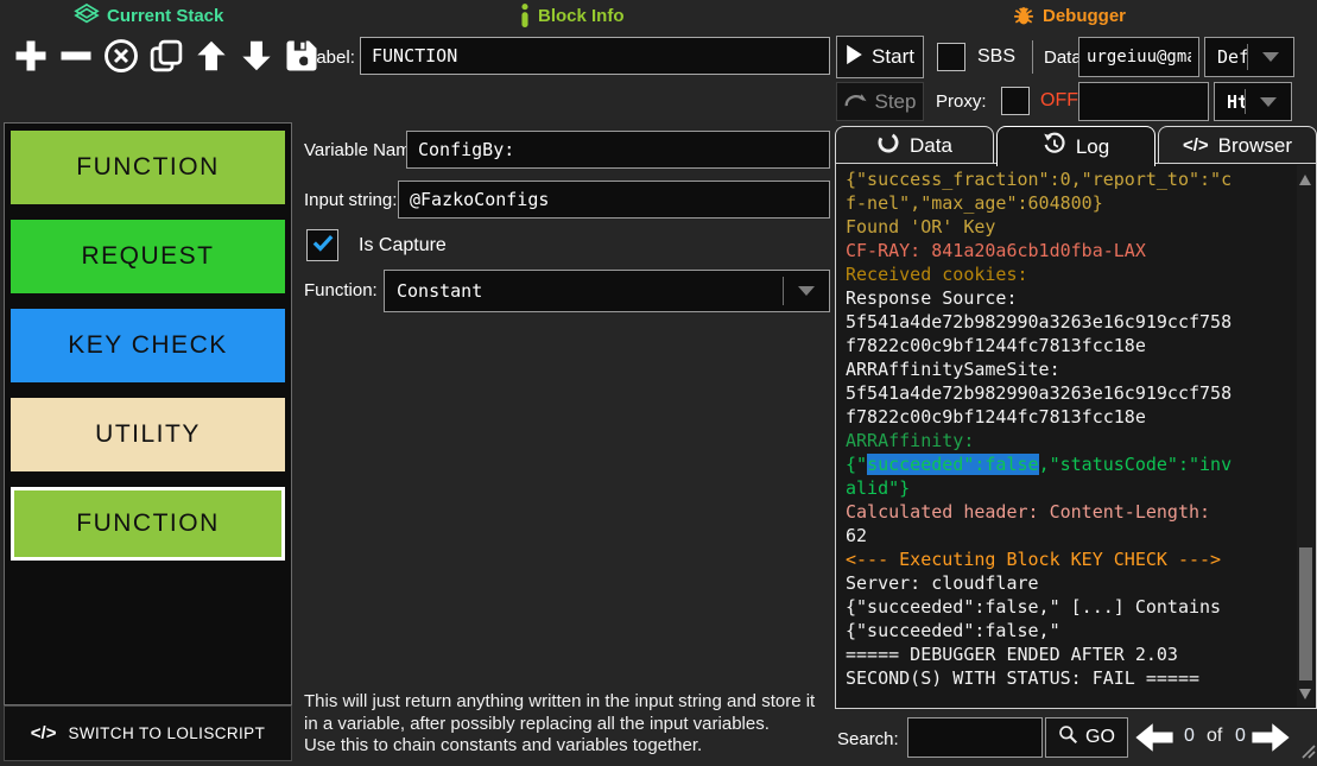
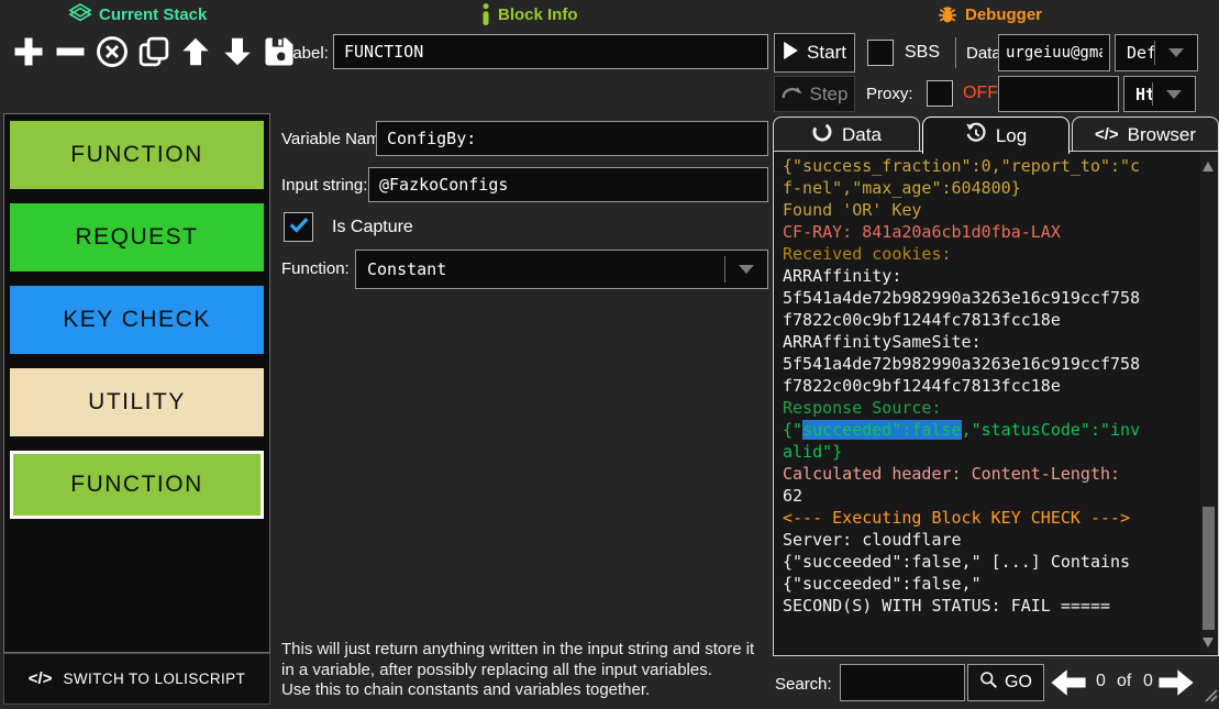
  Current Stack
  Block Info
  Debugger
  Label:
  FUNCTION
  Start
  SBS
  Data
  urgeiuu@gm
  Def
  Step
  Proxy:
  OFF
  Ht
  Data
  Log
  </>
  Browser
  {"success_fraction":0,"report_to":"c
  f-nel","max_age":604800}
  Found 'OR' Key
  CF-RAY: 841a20a6cb1d0fba-LAX
  Received cookies:
- Response Source:
+ ARRAffinity:
  5f541a4de72b982990a3263e16c919ccf758
  f7822c00c9bf1244fc7813fcc18e
  ARRAffinitySameSite:
  5f541a4de72b982990a3263e16c919ccf758
  f7822c00c9bf1244fc7813fcc18e
- ARRAffinity:
+ Response Source:
  {"succeeded":false,"statusCode":"inv
  alid"}
  Calculated header: Content-Length:
  62
  <--- Executing Block KEY CHECK --->
  Server: cloudflare
  {"succeeded":false," [...] Contains
  {"succeeded":false,"
- ===== DEBUGGER ENDED AFTER 2.03
  SECOND(S) WITH STATUS: FAIL =====
  Variable Nam
  ConfigBy:
  Input string:
  @FazkoConfigs
  Is Capture
  Function:
  Constant
  This will just return anything written in the input string and store it
  in a variable, after possibly replacing all the input variables.
  Use this to chain constants and variables together.
  FUNCTION
  REQUEST
  KEY CHECK
  UTILITY
  FUNCTION
  </>
  SWITCH TO LOLISCRIPT
  Search:
  GO
  0
  of
  0
